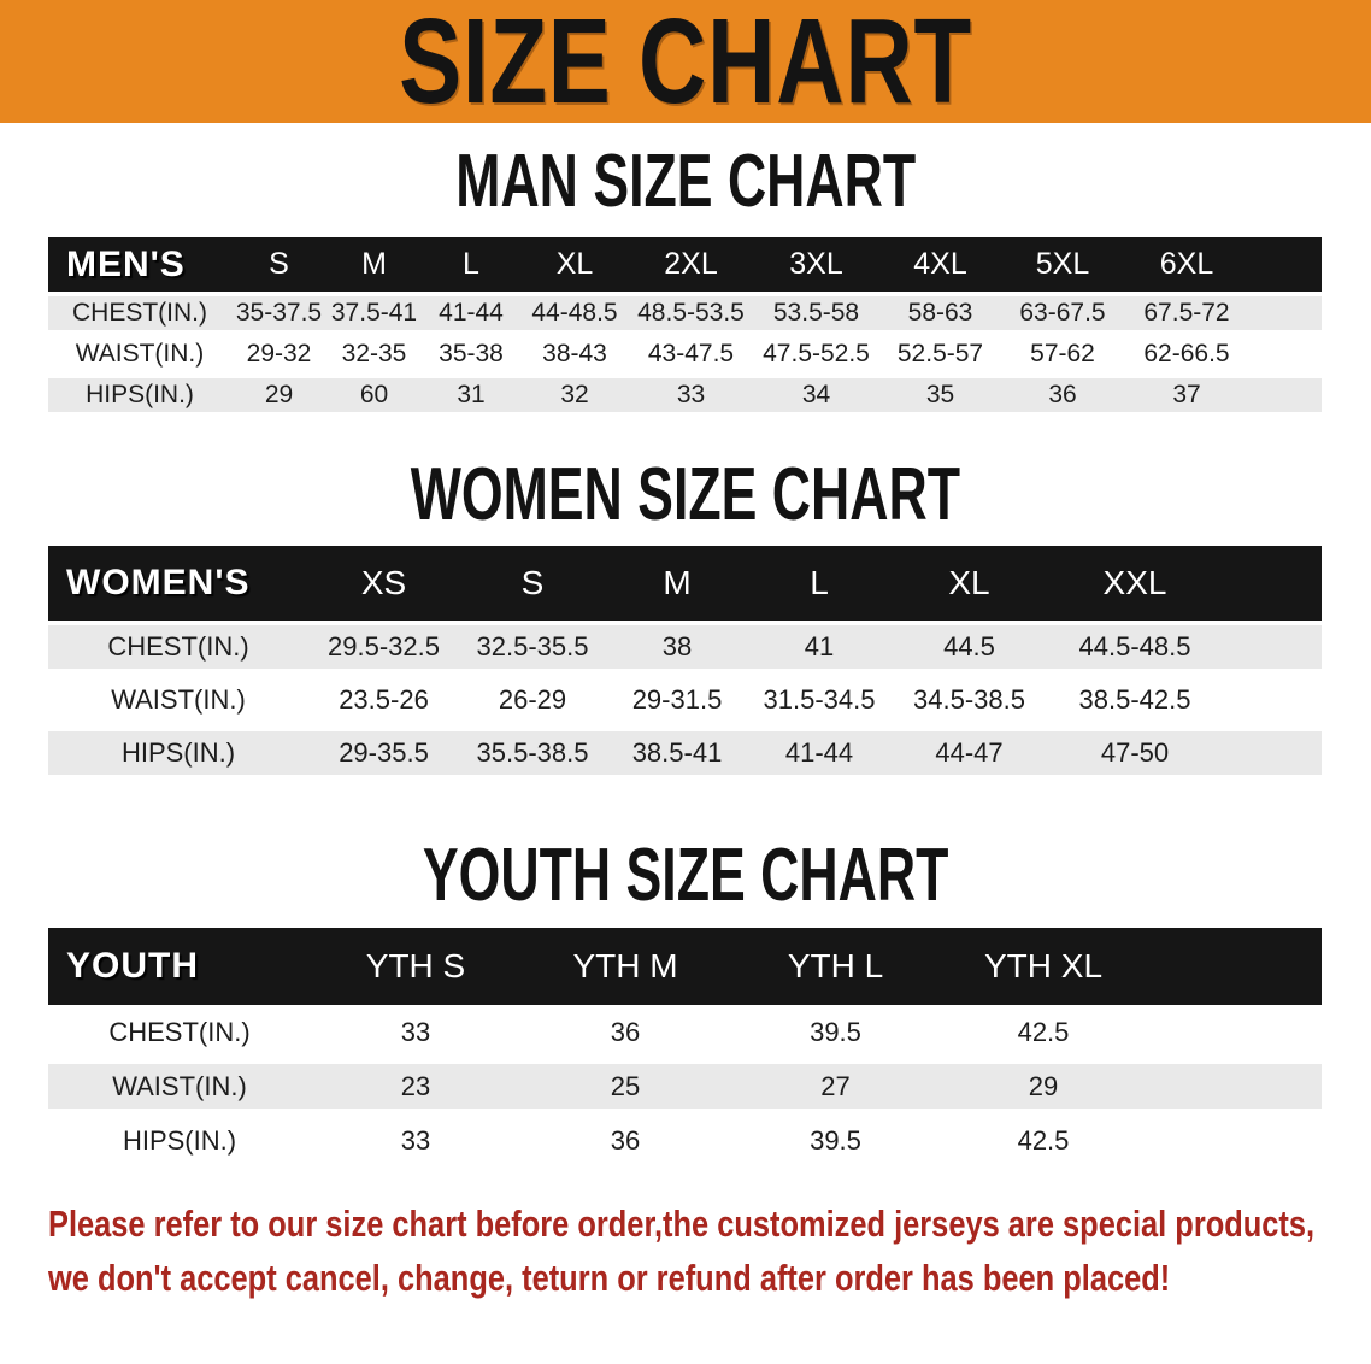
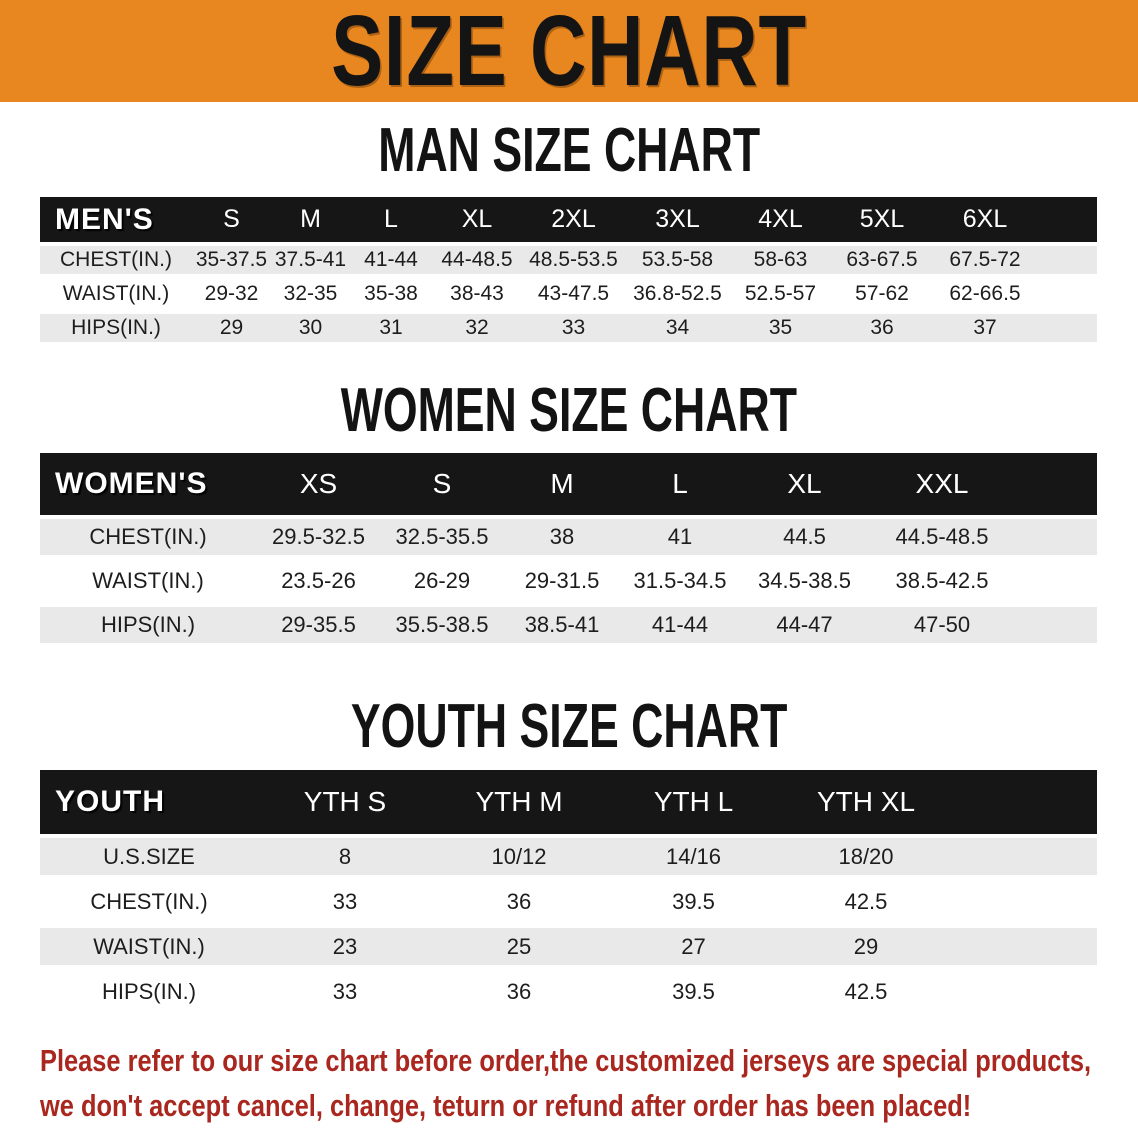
  SIZE CHART
  MAN SIZE CHART
  MEN'S	S	M	L	XL	2XL	3XL	4XL	5XL	6XL
  CHEST(IN.)	35-37.5	37.5-41	41-44	44-48.5	48.5-53.5	53.5-58	58-63	63-67.5	67.5-72
- WAIST(IN.)	29-32	32-35	35-38	38-43	43-47.5	47.5-52.5	52.5-57	57-62	62-66.5
+ WAIST(IN.)	29-32	32-35	35-38	38-43	43-47.5	36.8-52.5	52.5-57	57-62	62-66.5
- HIPS(IN.)	29	60	31	32	33	34	35	36	37
+ HIPS(IN.)	29	30	31	32	33	34	35	36	37
  WOMEN SIZE CHART
  WOMEN'S	XS	S	M	L	XL	XXL
  CHEST(IN.)	29.5-32.5	32.5-35.5	38	41	44.5	44.5-48.5
  WAIST(IN.)	23.5-26	26-29	29-31.5	31.5-34.5	34.5-38.5	38.5-42.5
  HIPS(IN.)	29-35.5	35.5-38.5	38.5-41	41-44	44-47	47-50
  YOUTH SIZE CHART
  YOUTH	YTH S	YTH M	YTH L	YTH XL
+ U.S.SIZE	8	10/12	14/16	18/20
  CHEST(IN.)	33	36	39.5	42.5
  WAIST(IN.)	23	25	27	29
  HIPS(IN.)	33	36	39.5	42.5
  Please refer to our size chart before order,the customized jerseys are special products,
  we don't accept cancel, change, teturn or refund after order has been placed!
